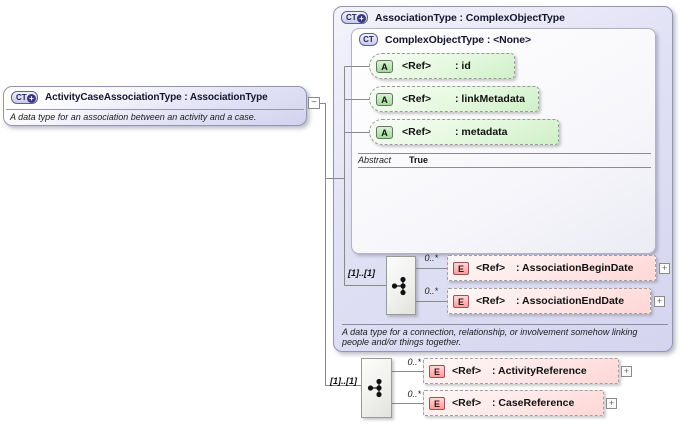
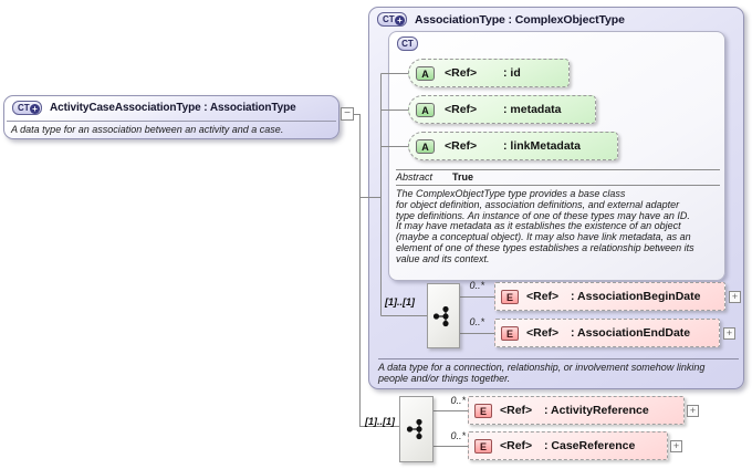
  CT
  +
  ActivityCaseAssociationType : AssociationType
  A data type for an association between an activity and a case.
  −
  CT
  +
  AssociationType : ComplexObjectType
  A data type for a connection, relationship, or involvement somehow linking
  people and/or things together.
  CT
- ComplexObjectType : <None>
  Abstract
  True
+ The ComplexObjectType type provides a base class
+ for object definition, association definitions, and external adapter
+ type definitions. An instance of one of these types may have an ID.
+ It may have metadata as it establishes the existence of an object
+ (maybe a conceptual object). It may also have link metadata, as an
+ element of one of these types establishes a relationship between its
+ value and its context.
  A
  <Ref>
  : id
  A
  <Ref>
- : linkMetadata
+ : metadata
  A
  <Ref>
- : metadata
+ : linkMetadata
  [1]..[1]
  0..*
  E
  <Ref>
  : AssociationBeginDate
  +
  0..*
  E
  <Ref>
  : AssociationEndDate
  +
  [1]..[1]
  0..*
  E
  <Ref>
  : ActivityReference
  +
  0..*
  E
  <Ref>
  : CaseReference
  +
